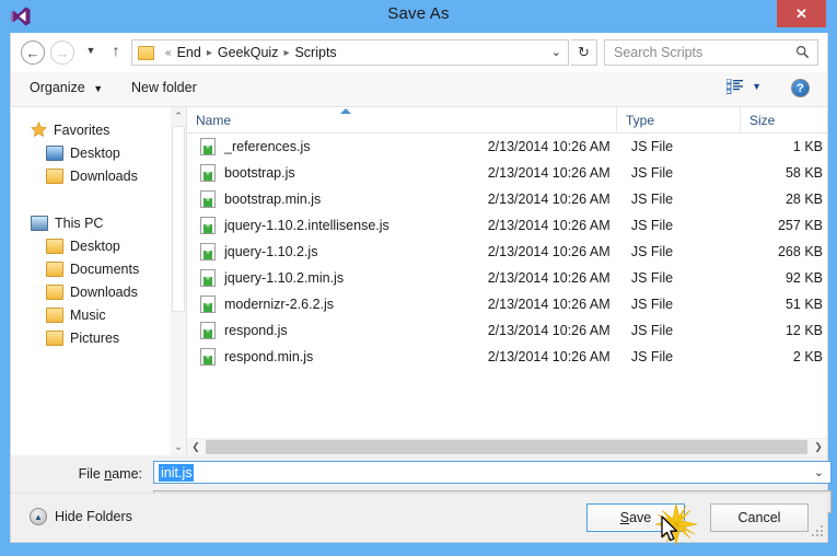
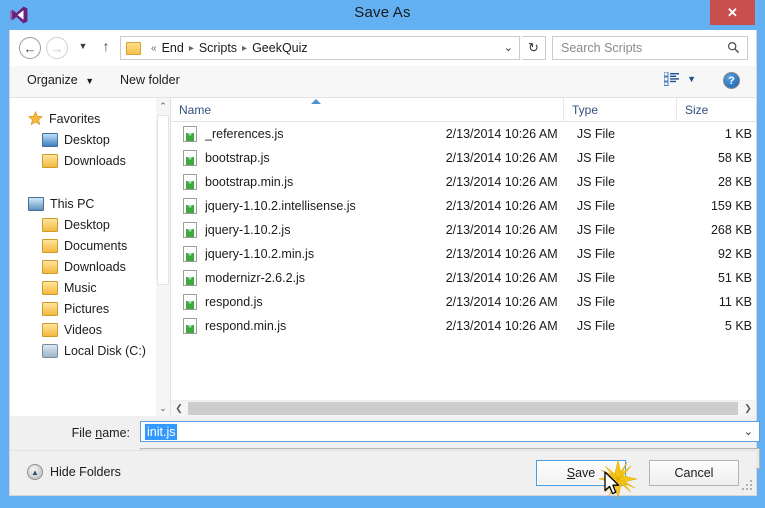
  Save As
  ✕
  ←
  →
  ▼
  ↑
  «
  End
  ▸
- GeekQuiz
+ Scripts
  ▸
- Scripts
+ GeekQuiz
  ⌄
  ↻
  Search Scripts
  Organize ▼
  New folder
  ▼
  ?
  Favorites
  Desktop
  Downloads
  This PC
  Desktop
  Documents
  Downloads
  Music
  Pictures
+ Videos
+ Local Disk (C:)
  ⌃
  ⌄
  Name
  Type
  Size
  _references.js
  2/13/2014 10:26 AM
  JS File
  1 KB
  bootstrap.js
  2/13/2014 10:26 AM
  JS File
  58 KB
  bootstrap.min.js
  2/13/2014 10:26 AM
  JS File
  28 KB
  jquery-1.10.2.intellisense.js
  2/13/2014 10:26 AM
  JS File
- 257 KB
+ 159 KB
  jquery-1.10.2.js
  2/13/2014 10:26 AM
  JS File
  268 KB
  jquery-1.10.2.min.js
  2/13/2014 10:26 AM
  JS File
  92 KB
  modernizr-2.6.2.js
  2/13/2014 10:26 AM
  JS File
  51 KB
  respond.js
  2/13/2014 10:26 AM
  JS File
- 12 KB
+ 11 KB
  respond.min.js
  2/13/2014 10:26 AM
  JS File
- 2 KB
+ 5 KB
  ❮
  ❯
  File name:
  init.js
  ⌄
  ▲
  Hide Folders
  S
  ave
  Cancel
